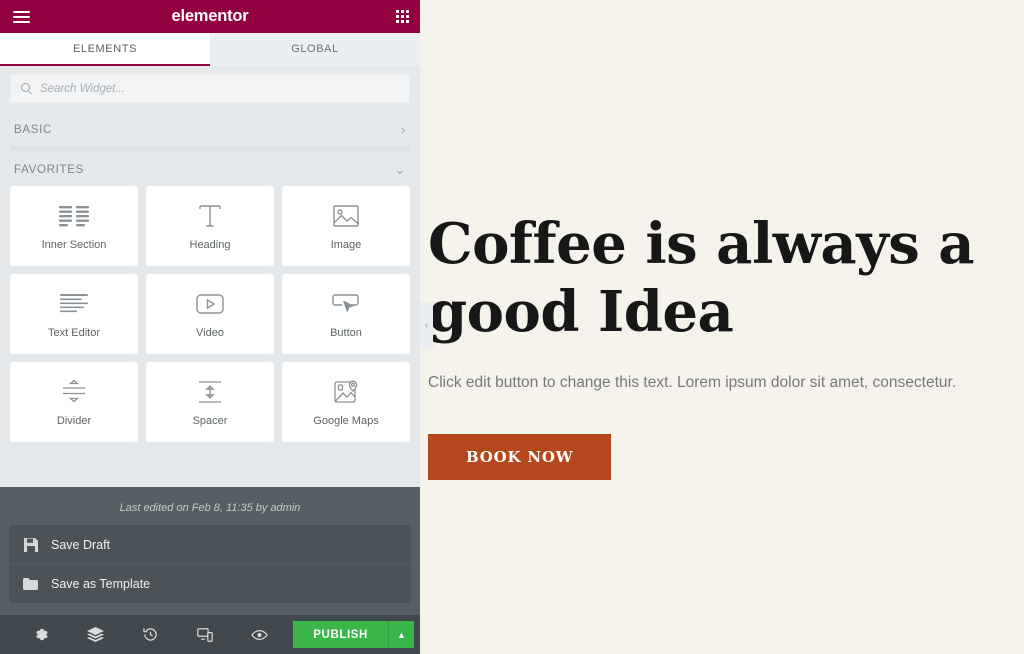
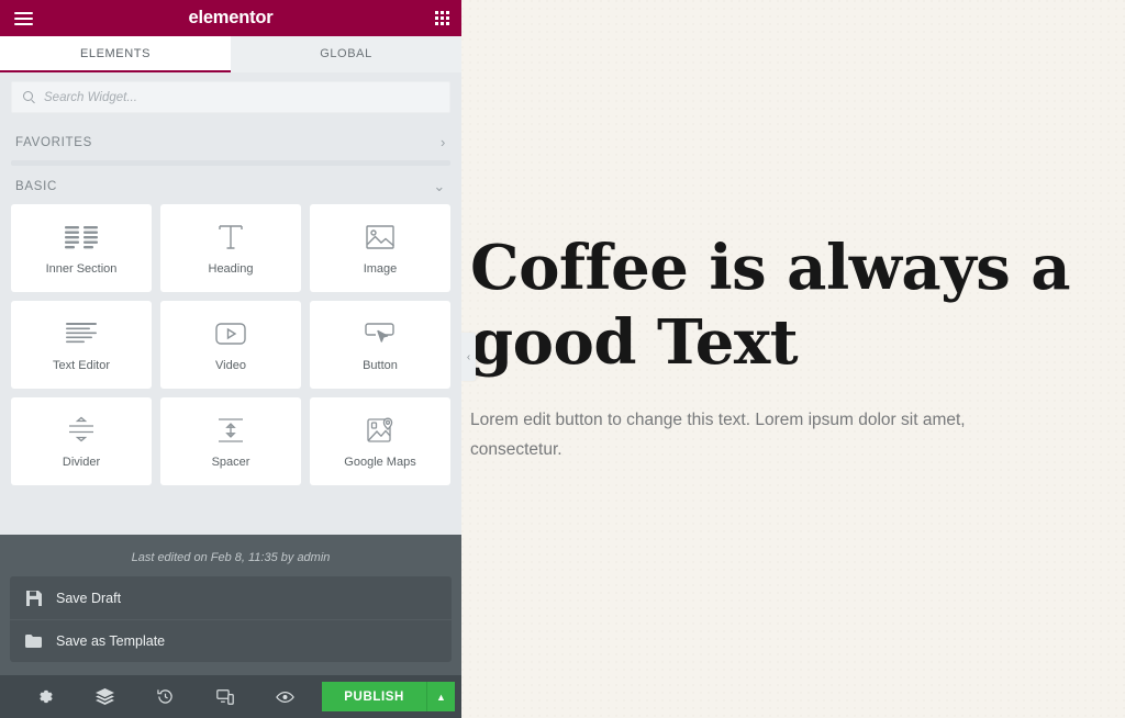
  elementor
  ELEMENTS
  GLOBAL
  Search Widget...
- BASIC
+ FAVORITES
  ›
- FAVORITES
+ BASIC
  ⌄
  Inner Section
  Heading
  Image
  Text Editor
  Video
  Button
  Divider
  Spacer
  Google Maps
  Last edited on Feb 8, 11:35 by admin
  Save Draft
  Save as Template
  PUBLISH
  ▲
  ‹
- Coffee is always a good Idea
+ Coffee is always a good Text
- Click edit button to change this text. Lorem ipsum dolor sit amet, consectetur.
+ Lorem edit button to change this text. Lorem ipsum dolor sit amet, consectetur.
- BOOK NOW
